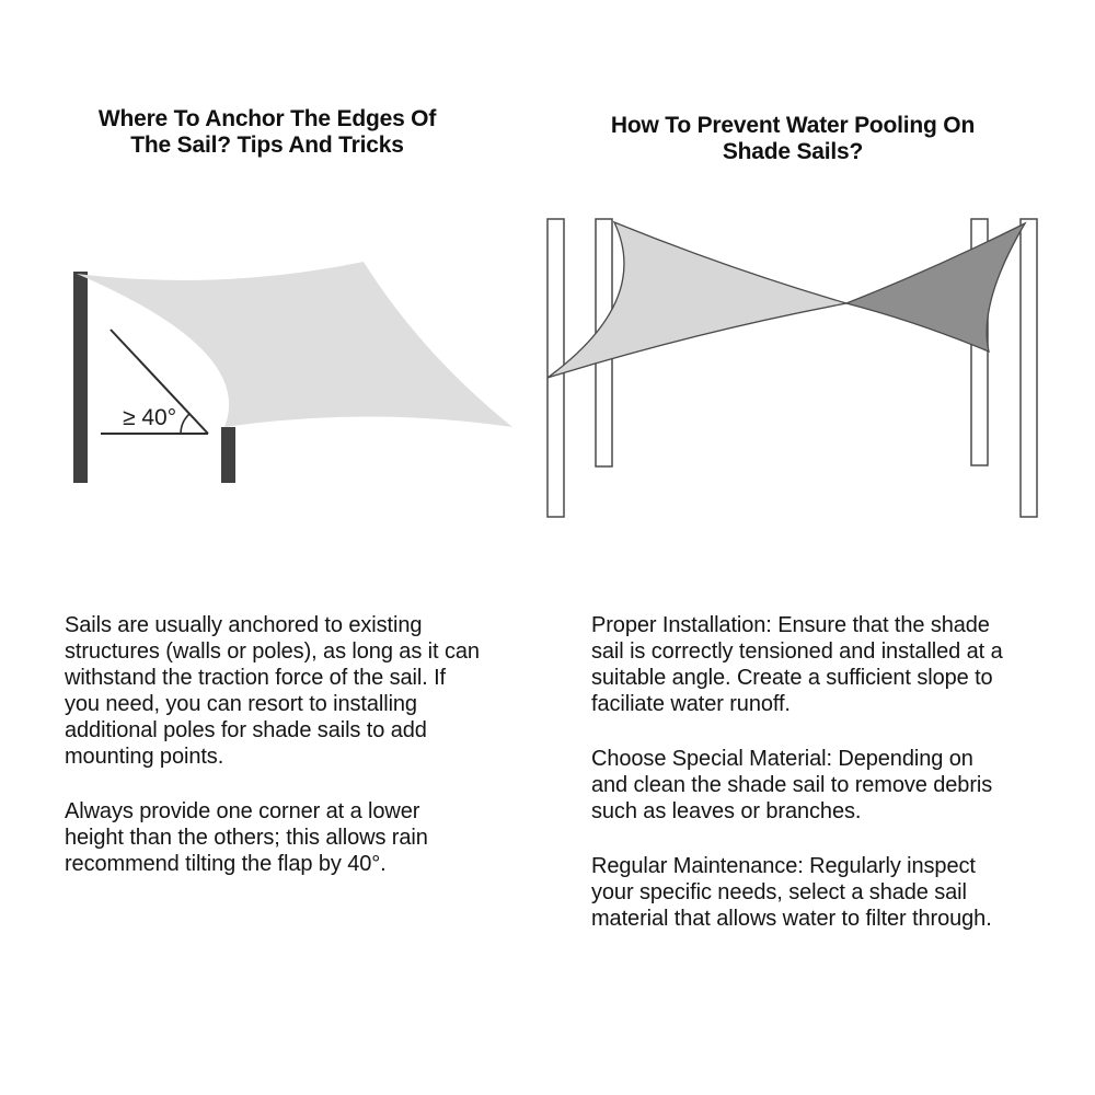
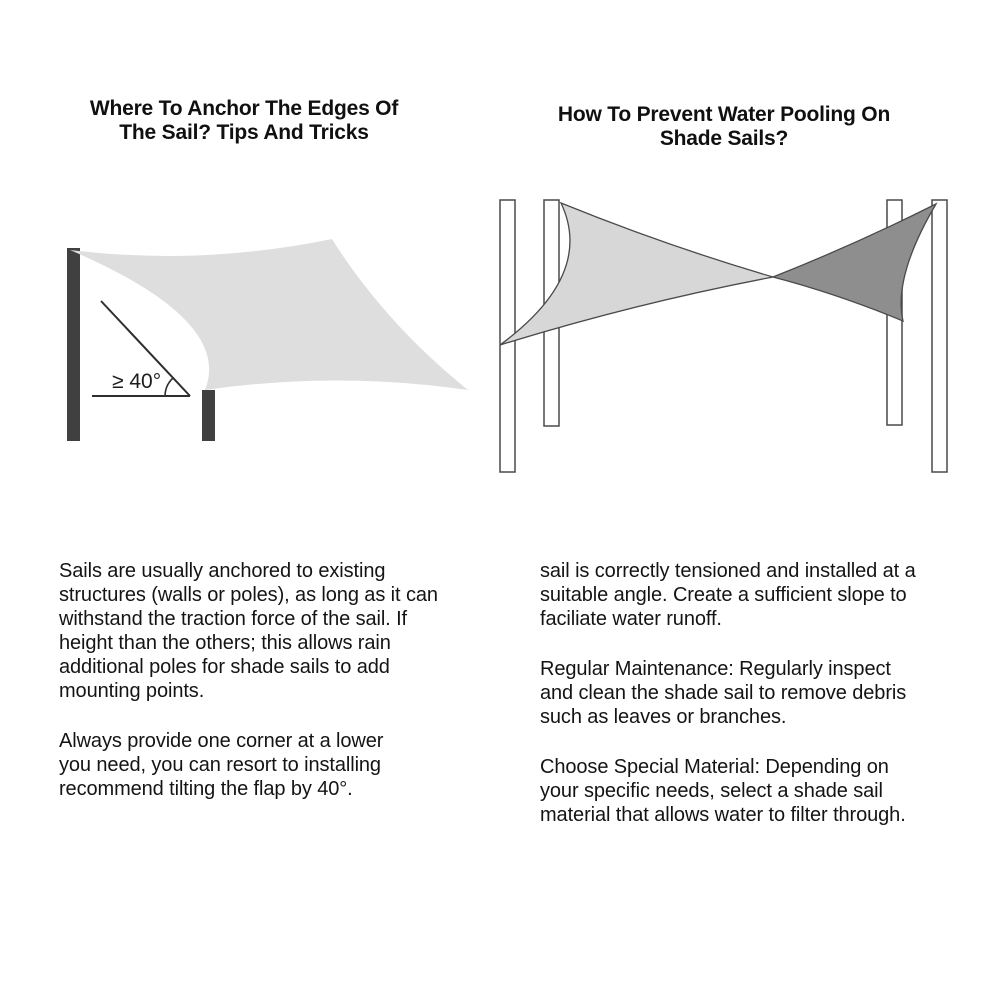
  Where To Anchor The Edges Of
  The Sail? Tips And Tricks
  ≥ 40°
  Sails are usually anchored to existing
  structures (walls or poles), as long as it can
  withstand the traction force of the sail. If
- you need, you can resort to installing
+ height than the others; this allows rain
  additional poles for shade sails to add
  mounting points.
  Always provide one corner at a lower
- height than the others; this allows rain
+ you need, you can resort to installing
  recommend tilting the flap by 40°.
  How To Prevent Water Pooling On
  Shade Sails?
- Proper Installation: Ensure that the shade
  sail is correctly tensioned and installed at a
  suitable angle. Create a sufficient slope to
  faciliate water runoff.
- Choose Special Material: Depending on
+ Regular Maintenance: Regularly inspect
  and clean the shade sail to remove debris
  such as leaves or branches.
- Regular Maintenance: Regularly inspect
+ Choose Special Material: Depending on
  your specific needs, select a shade sail
  material that allows water to filter through.
